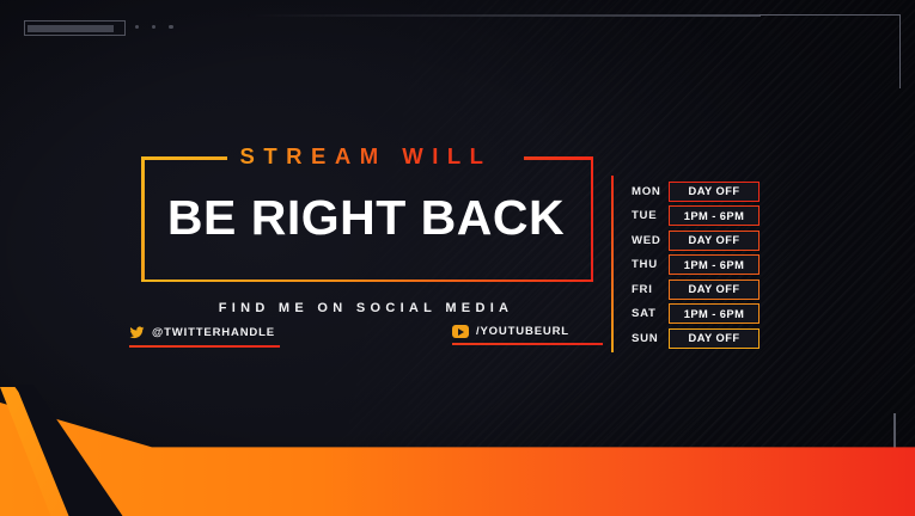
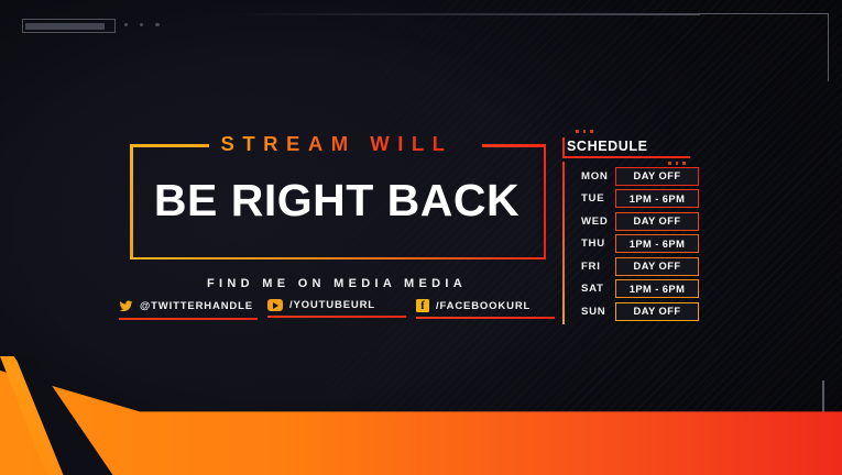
  STREAM WILL
  BE RIGHT BACK
- FIND ME ON SOCIAL MEDIA
+ FIND ME ON MEDIA MEDIA
  @TWITTERHANDLE
  /YOUTUBEURL
+ f
+ /FACEBOOKURL
+ SCHEDULE
  MON
  DAY OFF
  TUE
  1PM - 6PM
  WED
  DAY OFF
  THU
  1PM - 6PM
  FRI
  DAY OFF
  SAT
  1PM - 6PM
  SUN
  DAY OFF
